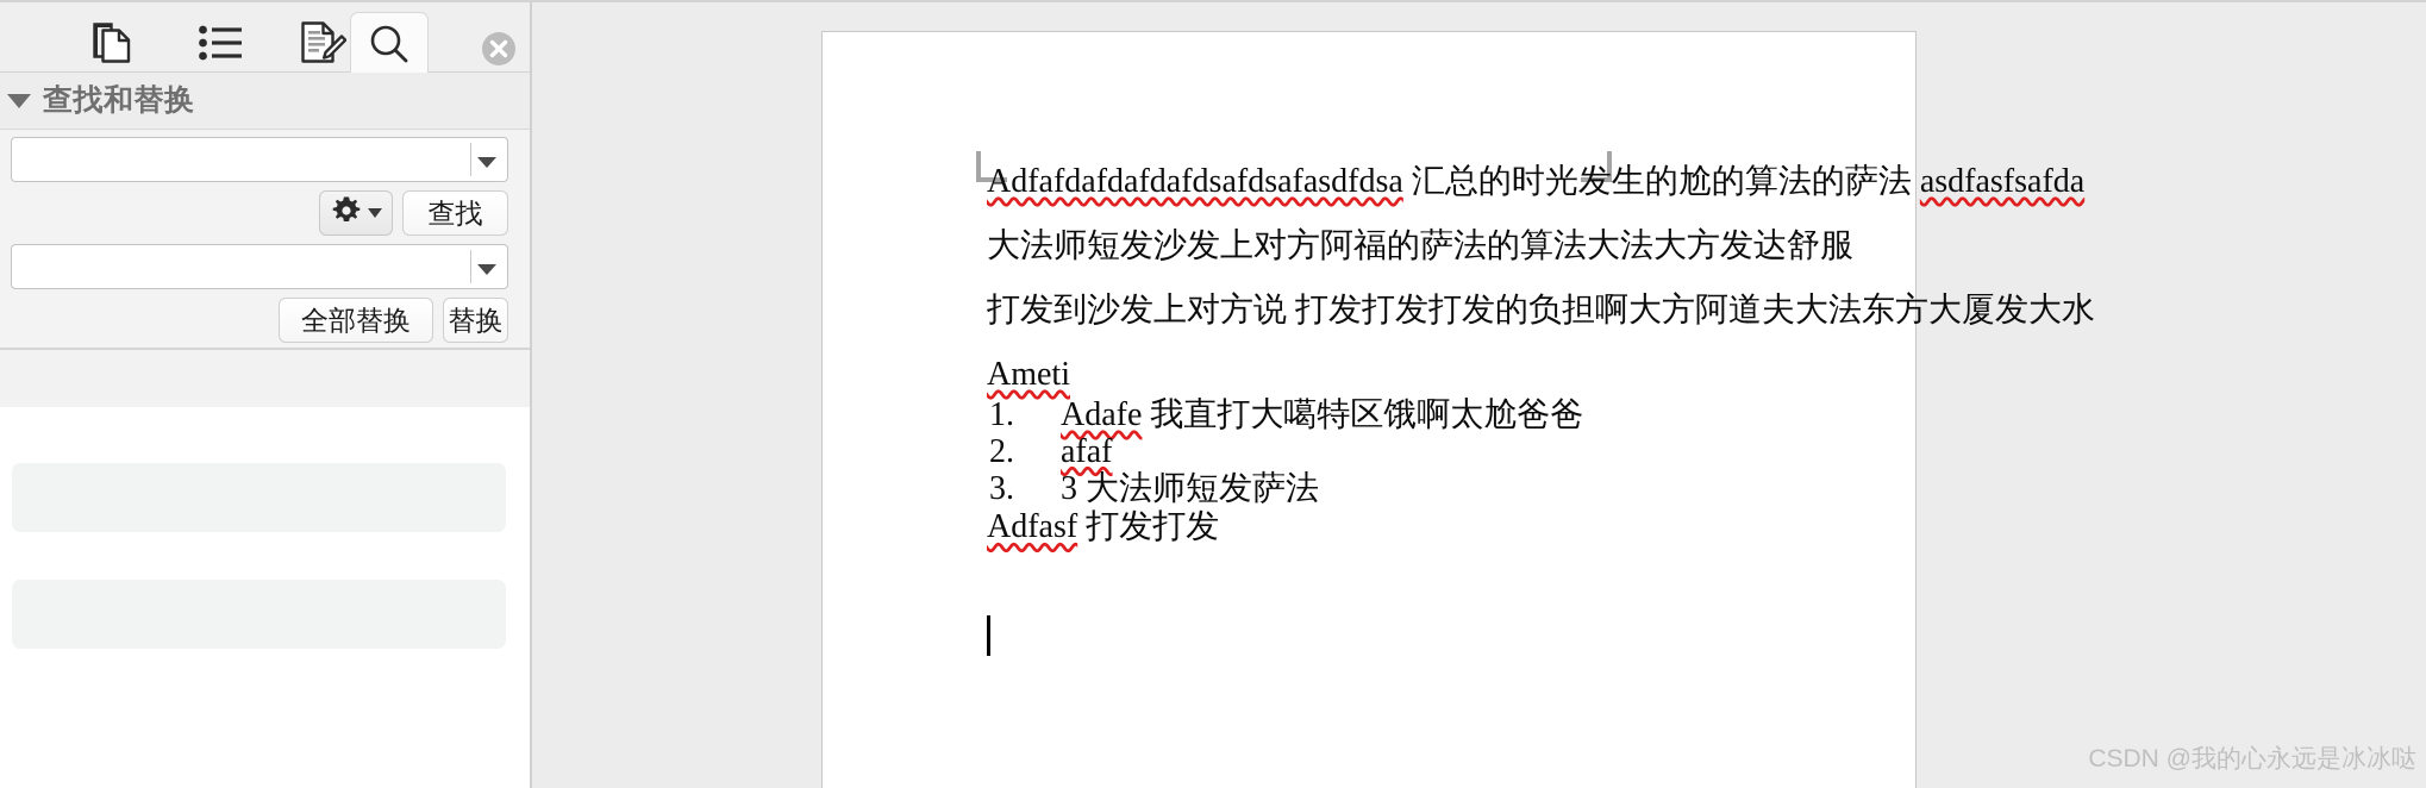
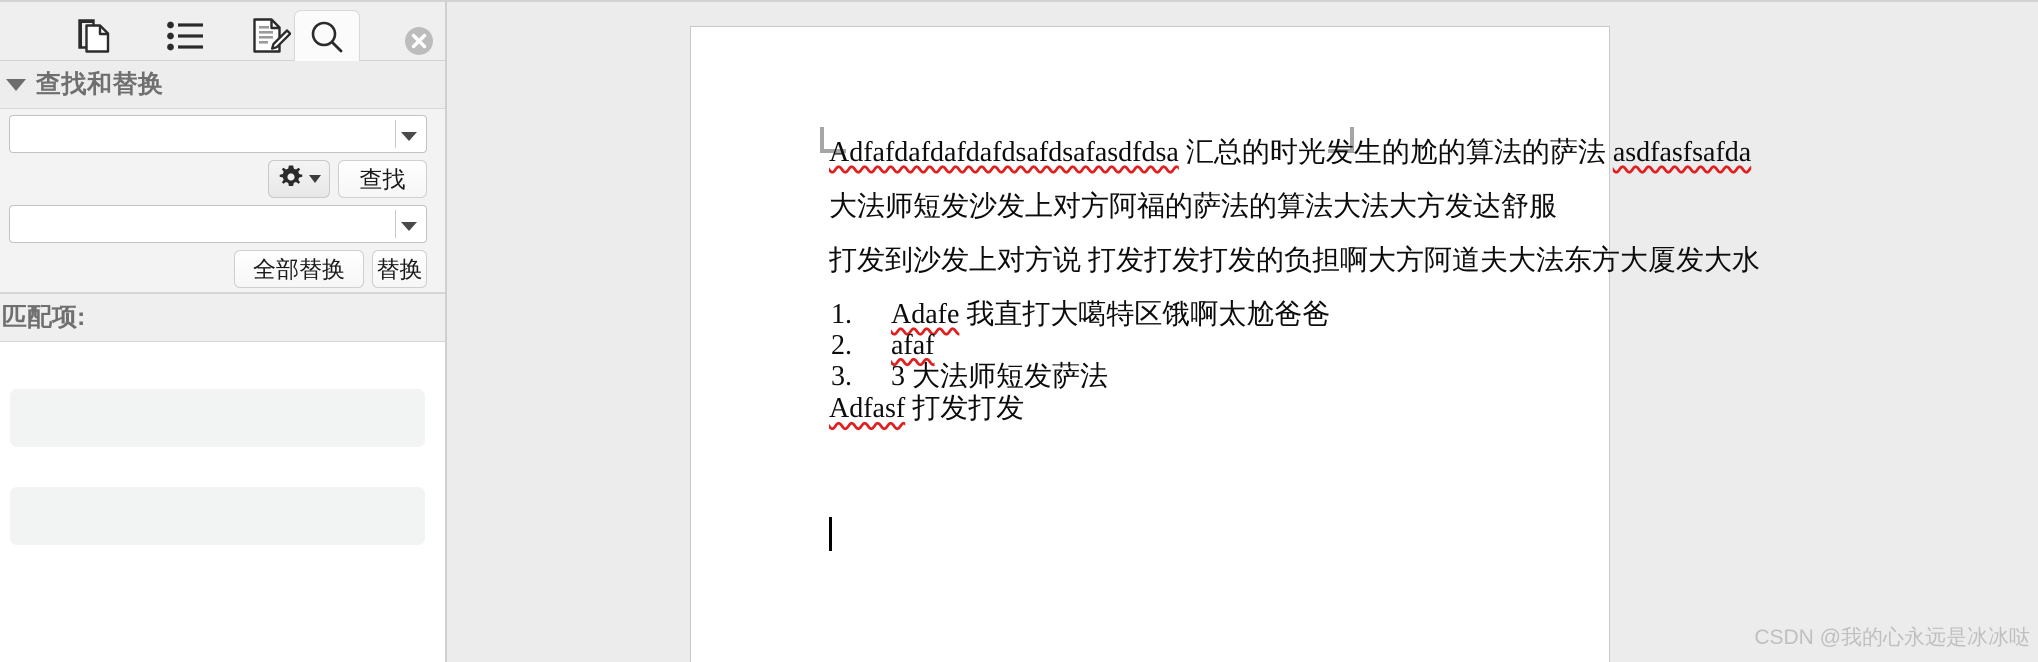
  查找和替换
  查找
  全部替换
  替换
+ 匹配项:
  Adfafdafdafdafdsafdsafasdfdsa 汇总的时光发生的尬的算法的萨法 asdfasfsafda
  大法师短发沙发上对方阿福的萨法的算法大法大方发达舒服
  打发到沙发上对方说 打发打发打发的负担啊大方阿道夫大法东方大厦发大水
- Ameti
  1.
  Adafe 我直打大噶特区饿啊太尬爸爸
  2.
  afaf
  3.
  3 大法师短发萨法
  Adfasf 打发打发
  CSDN @我的心永远是冰冰哒
